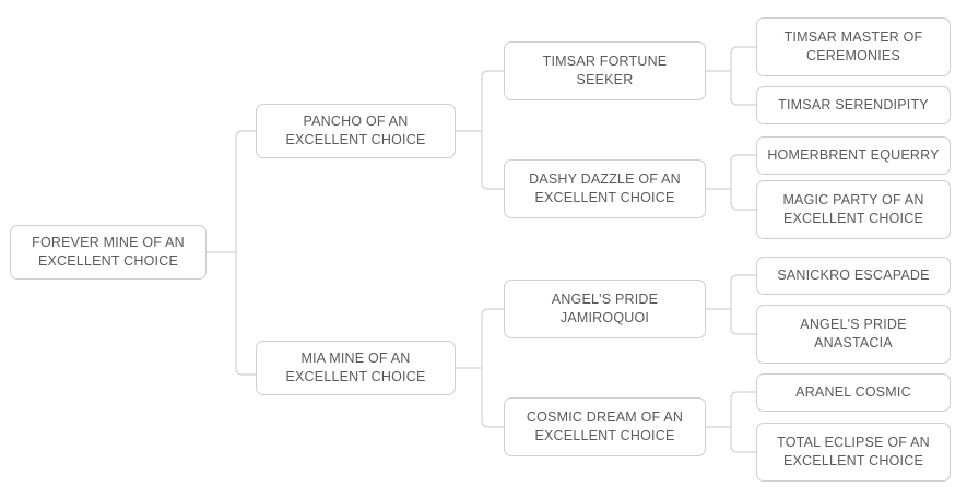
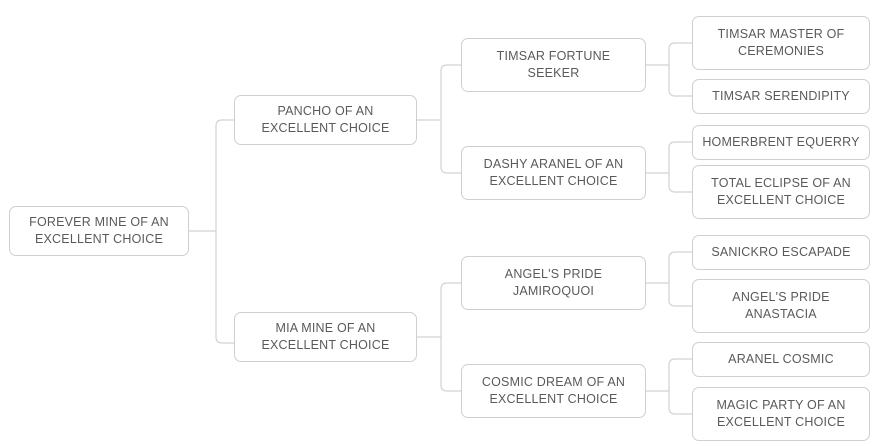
  FOREVER MINE OF AN EXCELLENT CHOICE
  PANCHO OF AN EXCELLENT CHOICE
  MIA MINE OF AN EXCELLENT CHOICE
  TIMSAR FORTUNE SEEKER
- DASHY DAZZLE OF AN EXCELLENT CHOICE
+ DASHY ARANEL OF AN EXCELLENT CHOICE
  ANGEL'S PRIDE JAMIROQUOI
  COSMIC DREAM OF AN EXCELLENT CHOICE
  TIMSAR MASTER OF CEREMONIES
  TIMSAR SERENDIPITY
  HOMERBRENT EQUERRY
- MAGIC PARTY OF AN EXCELLENT CHOICE
+ TOTAL ECLIPSE OF AN EXCELLENT CHOICE
  SANICKRO ESCAPADE
  ANGEL'S PRIDE ANASTACIA
  ARANEL COSMIC
- TOTAL ECLIPSE OF AN EXCELLENT CHOICE
+ MAGIC PARTY OF AN EXCELLENT CHOICE
